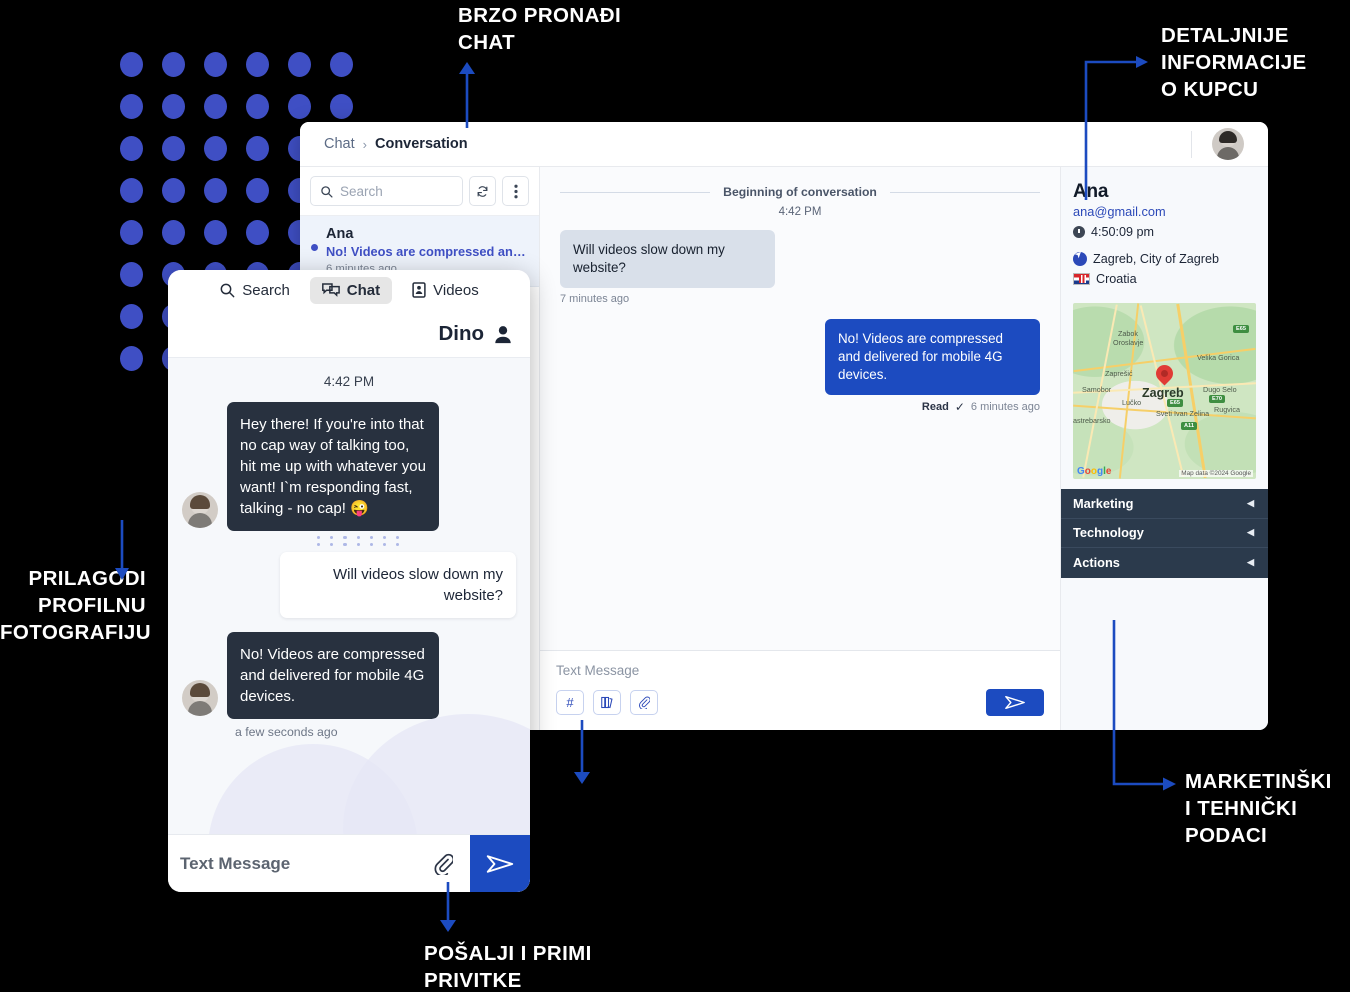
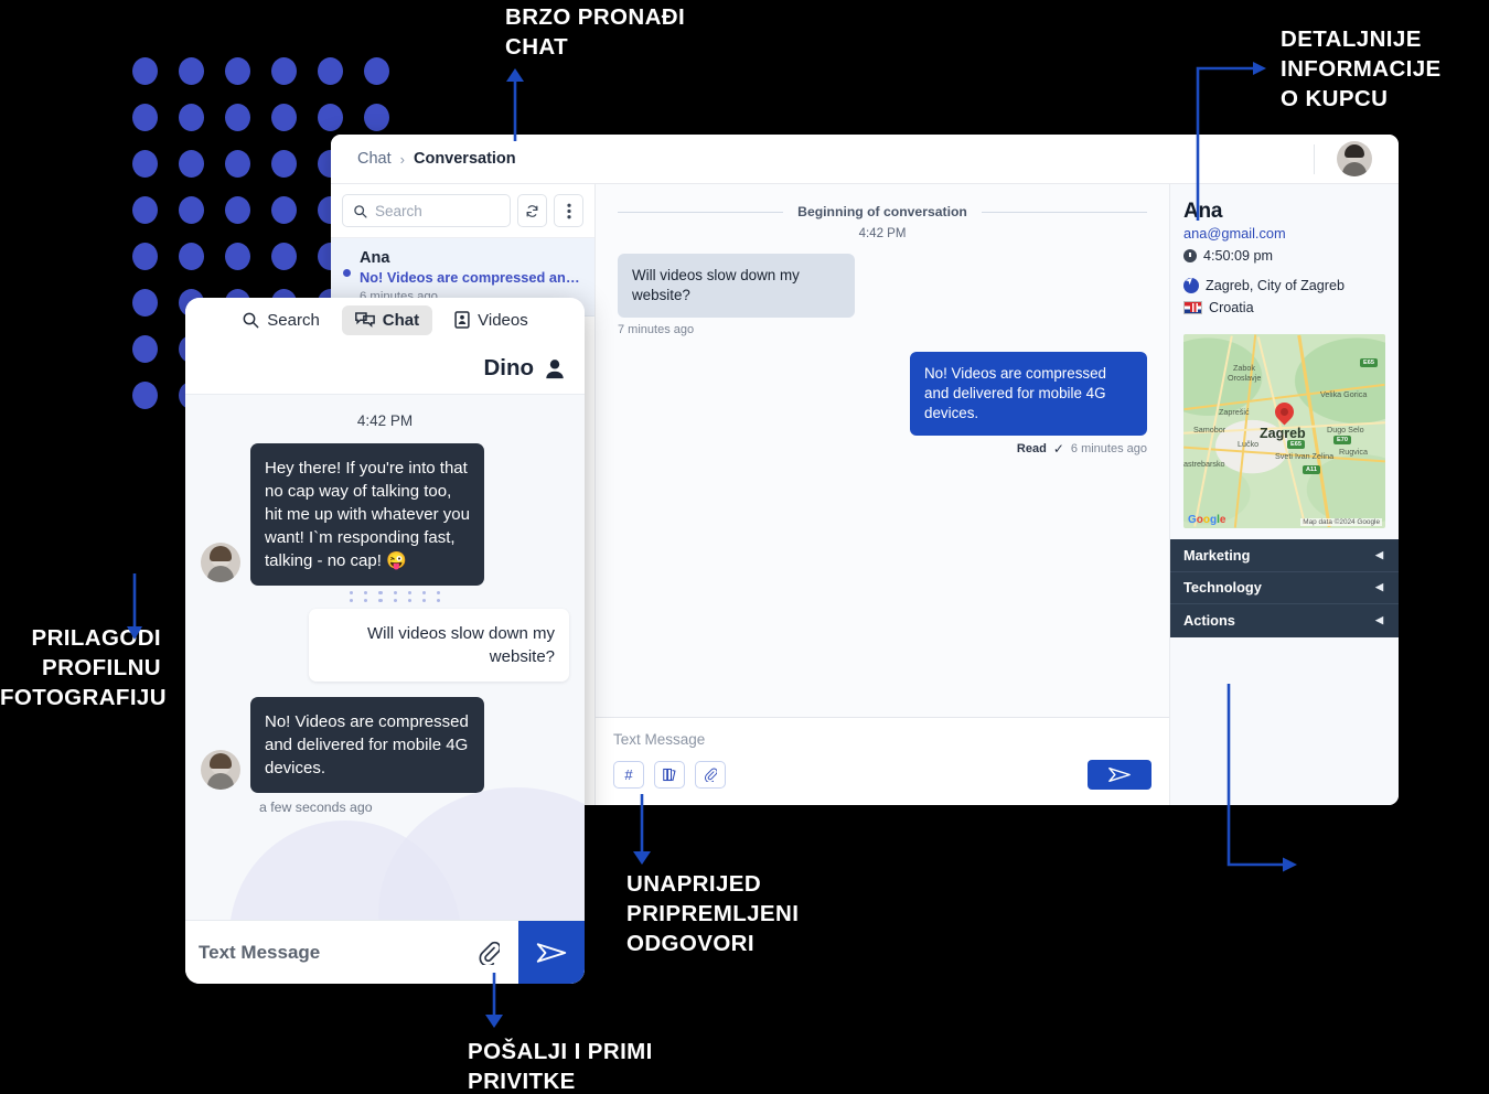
  Chat
  ›
  Conversation
  Search
  Ana
  No! Videos are compressed and
  6 minutes ago
  Beginning of conversation
  4:42 PM
  Will videos slow down my website?
  7 minutes ago
  No! Videos are compressed and delivered for mobile 4G devices.
  Read
  ✓
  6 minutes ago
  Text Message
  #
  Ana
  ana@gmail.com
  4:50:09 pm
  Zagreb, City of Zagreb
  Croatia
  Zabok
  Oroslavje
  Velika Gorica
  Zaprešić
  Samobor
  Lučko
  Dugo Selo
  Rugvica
  Sveti Ivan Zelina
  astrebarsko
  Zagreb
  Google
  Marketing
  ◀
  Technology
  ◀
  Actions
  ◀
  Search
  Chat
  Videos
  Dino
  4:42 PM
  Hey there! If you're into that no cap way of talking too, hit me up with whatever you want! I`m responding fast, talking - no cap! 😜
  Will videos slow down my website?
  No! Videos are compressed and delivered for mobile 4G devices.
  a few seconds ago
  Text Message
  BRZO PRONAĐI
  CHAT
  DETALJNIJE
  INFORMACIJE
  O KUPCU
  PRILAGODI
  PROFILNU
  FOTOGRAFIJU
+ UNAPRIJED
+ PRIPREMLJENI
+ ODGOVORI
  POŠALJI I PRIMI
  PRIVITKE
- MARKETINŠKI
- I TEHNIČKI
- PODACI
